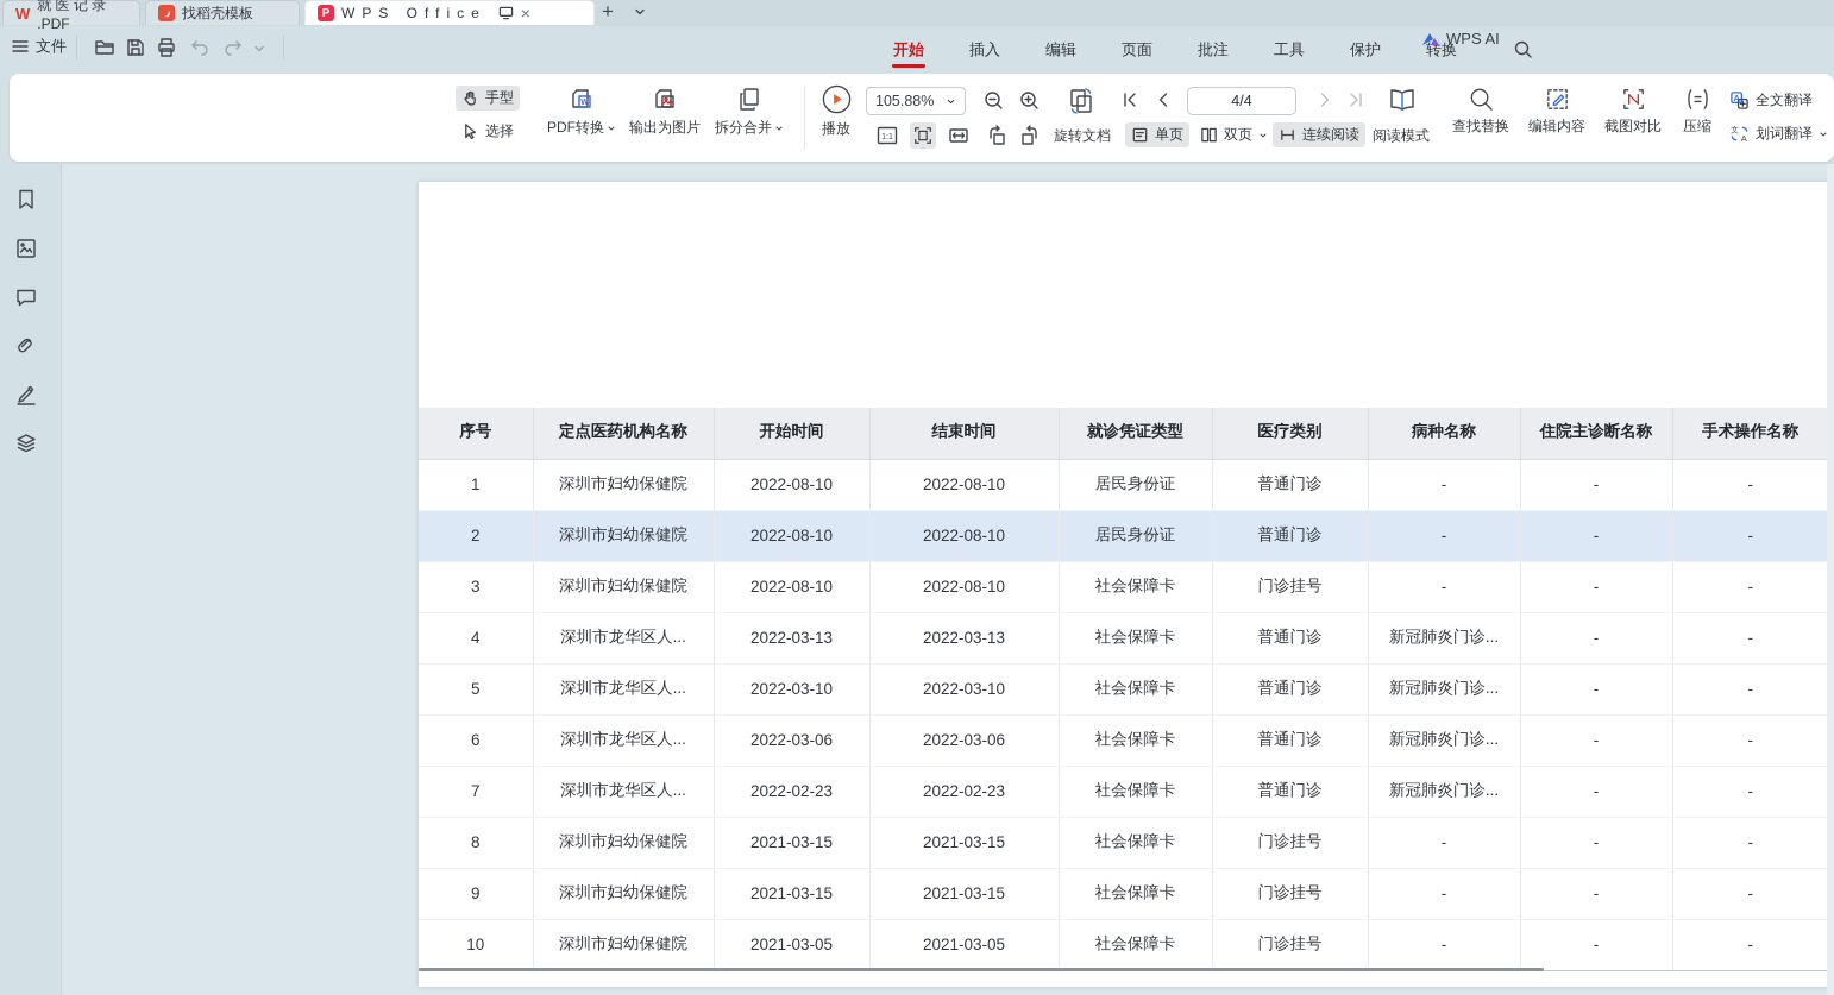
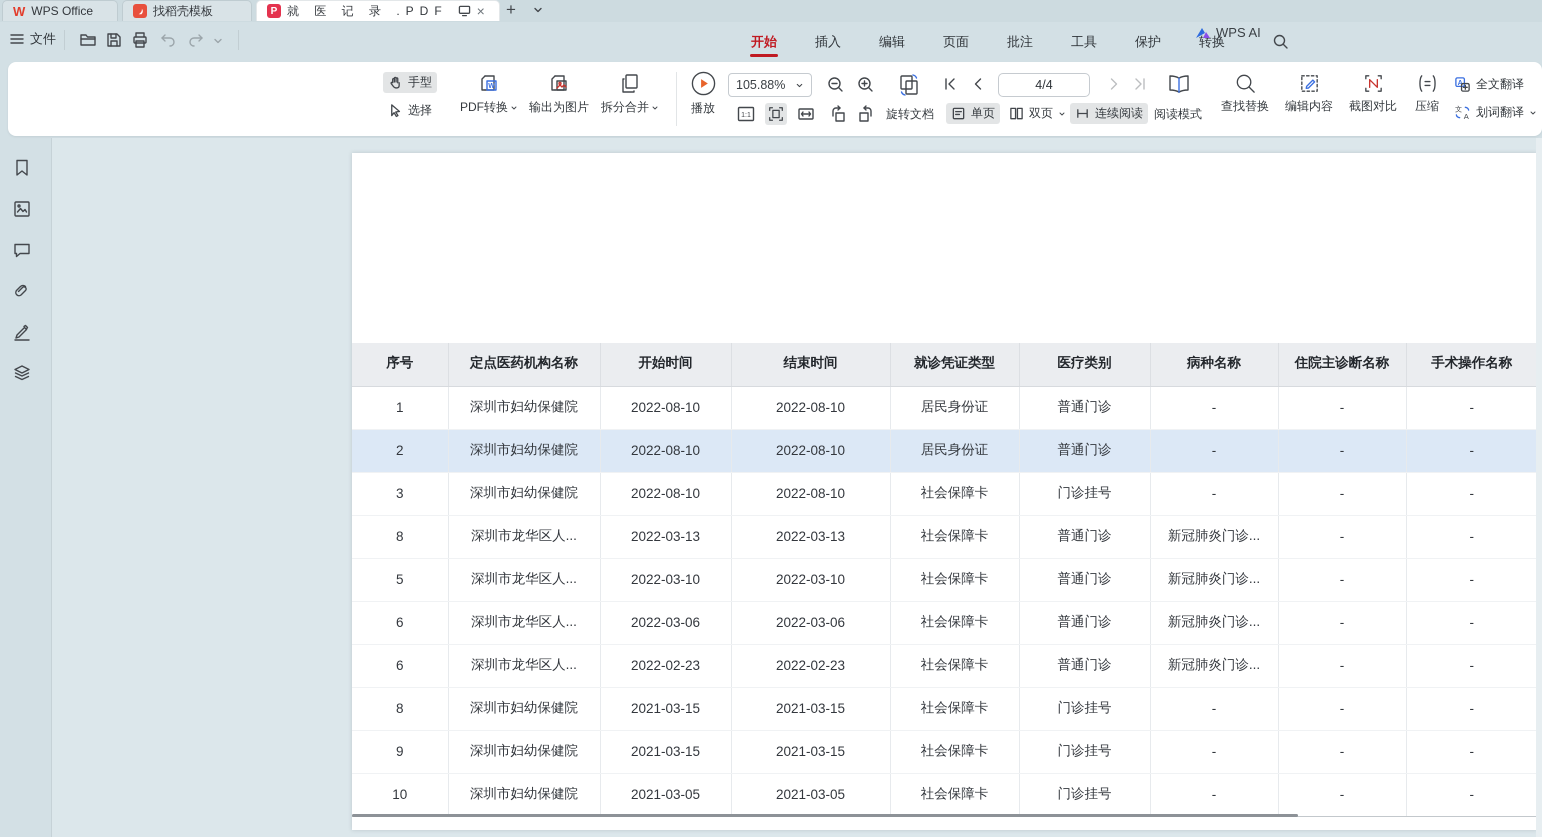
  W
- 就 医 记 录 .PDF
+ WPS Office
  找稻壳模板
  P
- WPS Office
+ 就 医 记 录 .PDF
  ×
  +
  文件
  开始
  插入
  编辑
  页面
  批注
  工具
  保护
  转换
  WPS AI
  手型
  选择
  PDF转换
  输出为图片
  拆分合并
  播放
  105.88%
  4/4
  旋转文档
  单页
  双页
  连续阅读
  阅读模式
  查找替换
  编辑内容
  截图对比
  压缩
  A
  全文翻译
  文
  A
  划词翻译
  序号	定点医药机构名称	开始时间	结束时间	就诊凭证类型	医疗类别	病种名称	住院主诊断名称	手术操作名称
  1	深圳市妇幼保健院	2022-08-10	2022-08-10	居民身份证	普通门诊	-	-	-
  2	深圳市妇幼保健院	2022-08-10	2022-08-10	居民身份证	普通门诊	-	-	-
  3	深圳市妇幼保健院	2022-08-10	2022-08-10	社会保障卡	门诊挂号	-	-	-
- 4	深圳市龙华区人...	2022-03-13	2022-03-13	社会保障卡	普通门诊	新冠肺炎门诊...	-	-
+ 8	深圳市龙华区人...	2022-03-13	2022-03-13	社会保障卡	普通门诊	新冠肺炎门诊...	-	-
  5	深圳市龙华区人...	2022-03-10	2022-03-10	社会保障卡	普通门诊	新冠肺炎门诊...	-	-
  6	深圳市龙华区人...	2022-03-06	2022-03-06	社会保障卡	普通门诊	新冠肺炎门诊...	-	-
- 7	深圳市龙华区人...	2022-02-23	2022-02-23	社会保障卡	普通门诊	新冠肺炎门诊...	-	-
+ 6	深圳市龙华区人...	2022-02-23	2022-02-23	社会保障卡	普通门诊	新冠肺炎门诊...	-	-
  8	深圳市妇幼保健院	2021-03-15	2021-03-15	社会保障卡	门诊挂号	-	-	-
  9	深圳市妇幼保健院	2021-03-15	2021-03-15	社会保障卡	门诊挂号	-	-	-
  10	深圳市妇幼保健院	2021-03-05	2021-03-05	社会保障卡	门诊挂号	-	-	-
